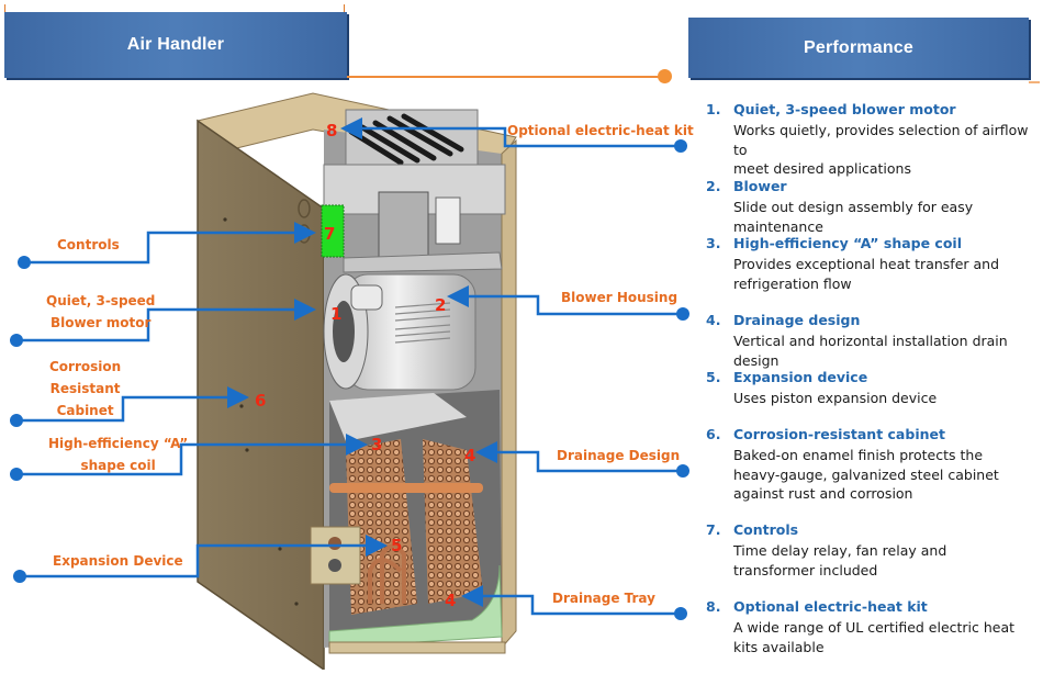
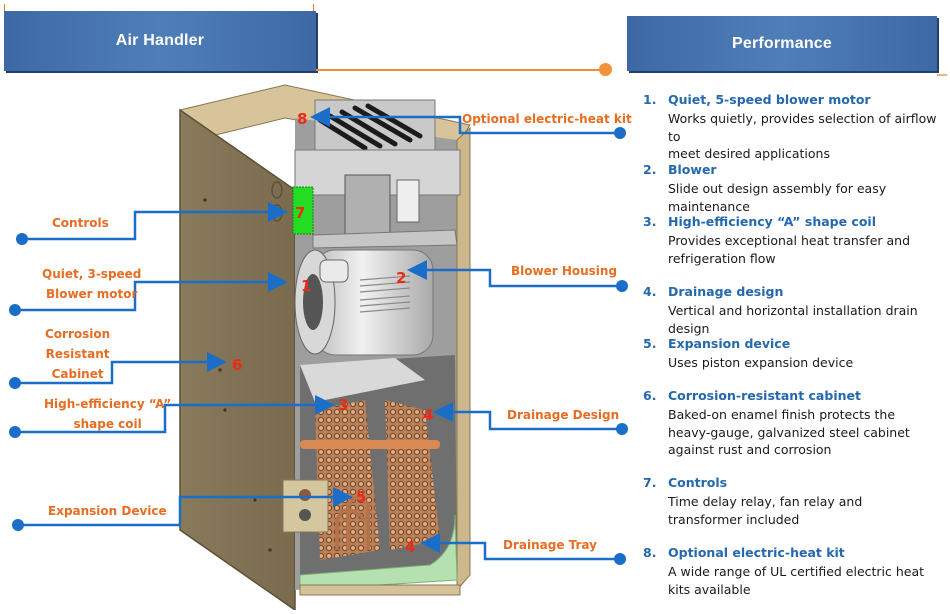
  Air Handler
  Performance
  Controls
  Quiet, 3-speed
  Blower motor
  Corrosion
  Resistant
  Cabinet
  High-efficiency “A”
  shape coil
  Expansion Device
  Optional electric-heat kit
  Blower Housing
  Drainage Design
  Drainage Tray
  8
  7
  2
  1
  6
  3
  4
  5
  4
  1.
- Quiet, 3-speed blower motor
+ Quiet, 5-speed blower motor
  Works quietly, provides selection of airflow to
  meet desired applications
  2.
  Blower
  Slide out design assembly for easy maintenance
  3.
  High-efficiency “A” shape coil
  Provides exceptional heat transfer and
  refrigeration flow
  4.
  Drainage design
  Vertical and horizontal installation drain design
  5.
  Expansion device
  Uses piston expansion device
  6.
  Corrosion-resistant cabinet
  Baked-on enamel finish protects the
  heavy-gauge, galvanized steel cabinet
  against rust and corrosion
  7.
  Controls
  Time delay relay, fan relay and
  transformer included
  8.
  Optional electric-heat kit
  A wide range of UL certified electric heat
  kits available
